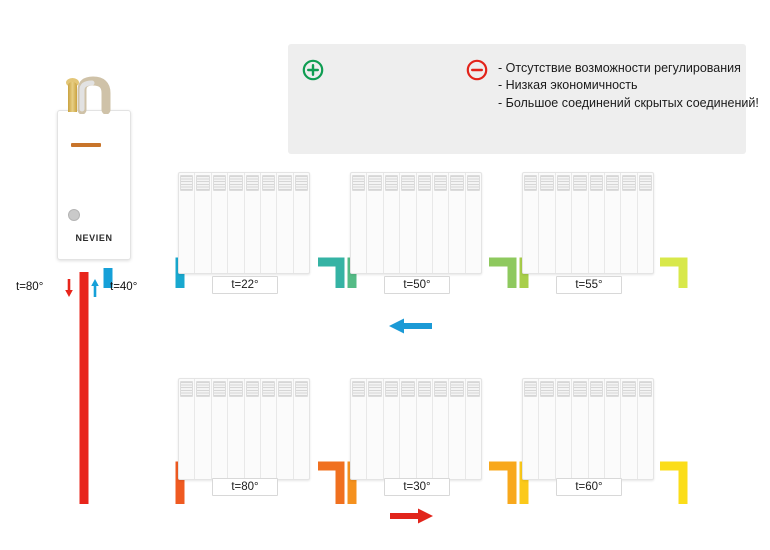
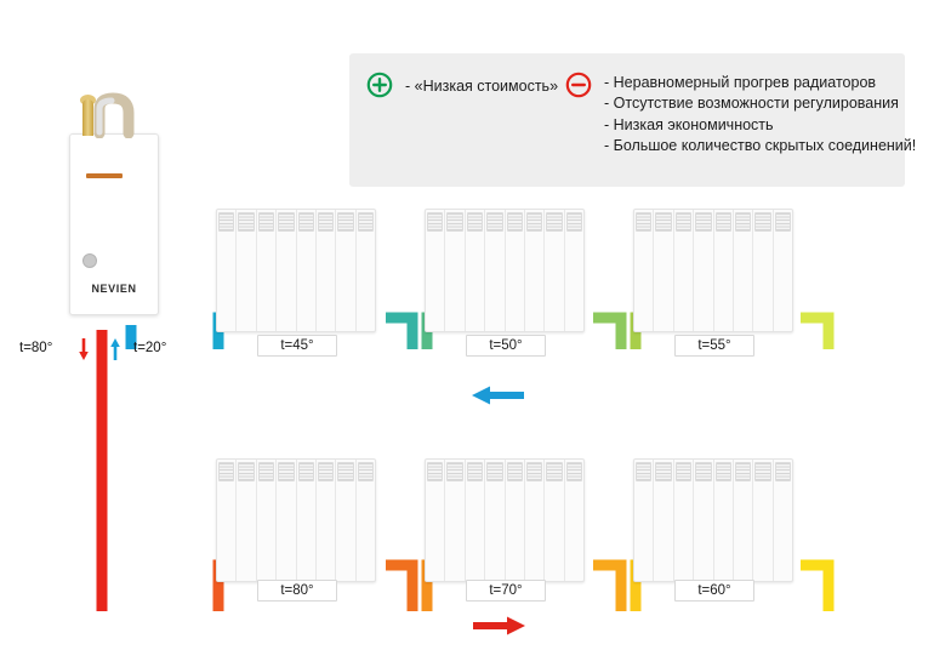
  NEVIEN
  t=80°
- t=40°
+ t=20°
- t=22°
+ t=45°
  t=50°
  t=55°
  t=80°
- t=30°
+ t=70°
  t=60°
+ - «Низкая стоимость»
+ - Неравномерный прогрев радиаторов
  - Отсутствие возможности регулирования
  - Низкая экономичность
- - Большое соединений скрытых соединений!
+ - Большое количество скрытых соединений!
